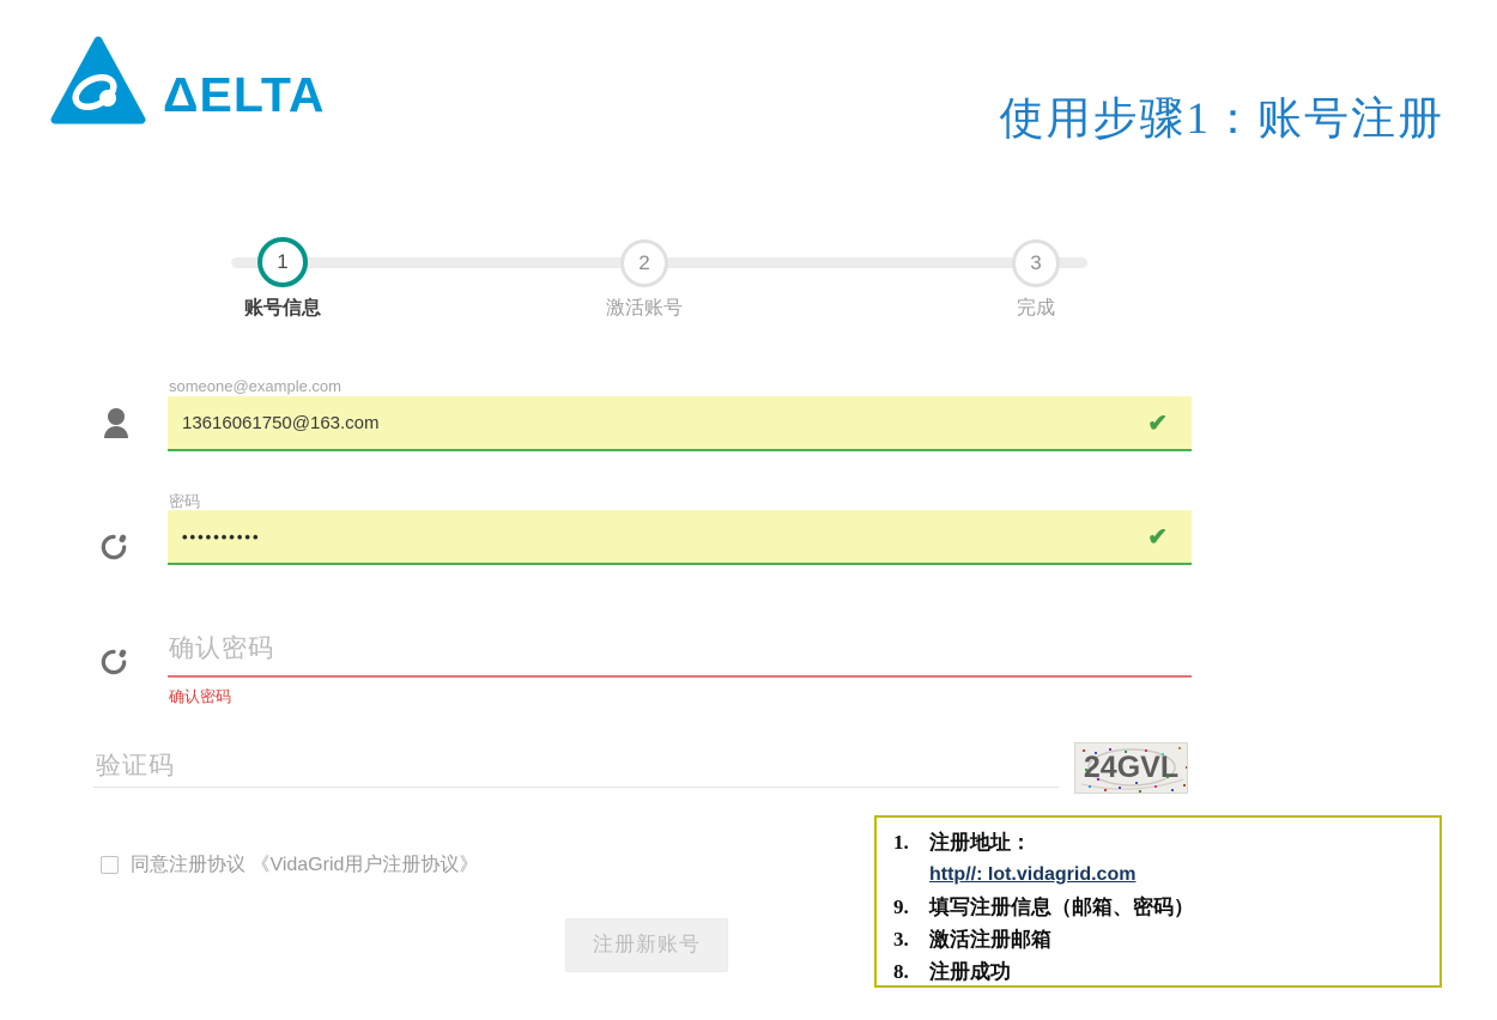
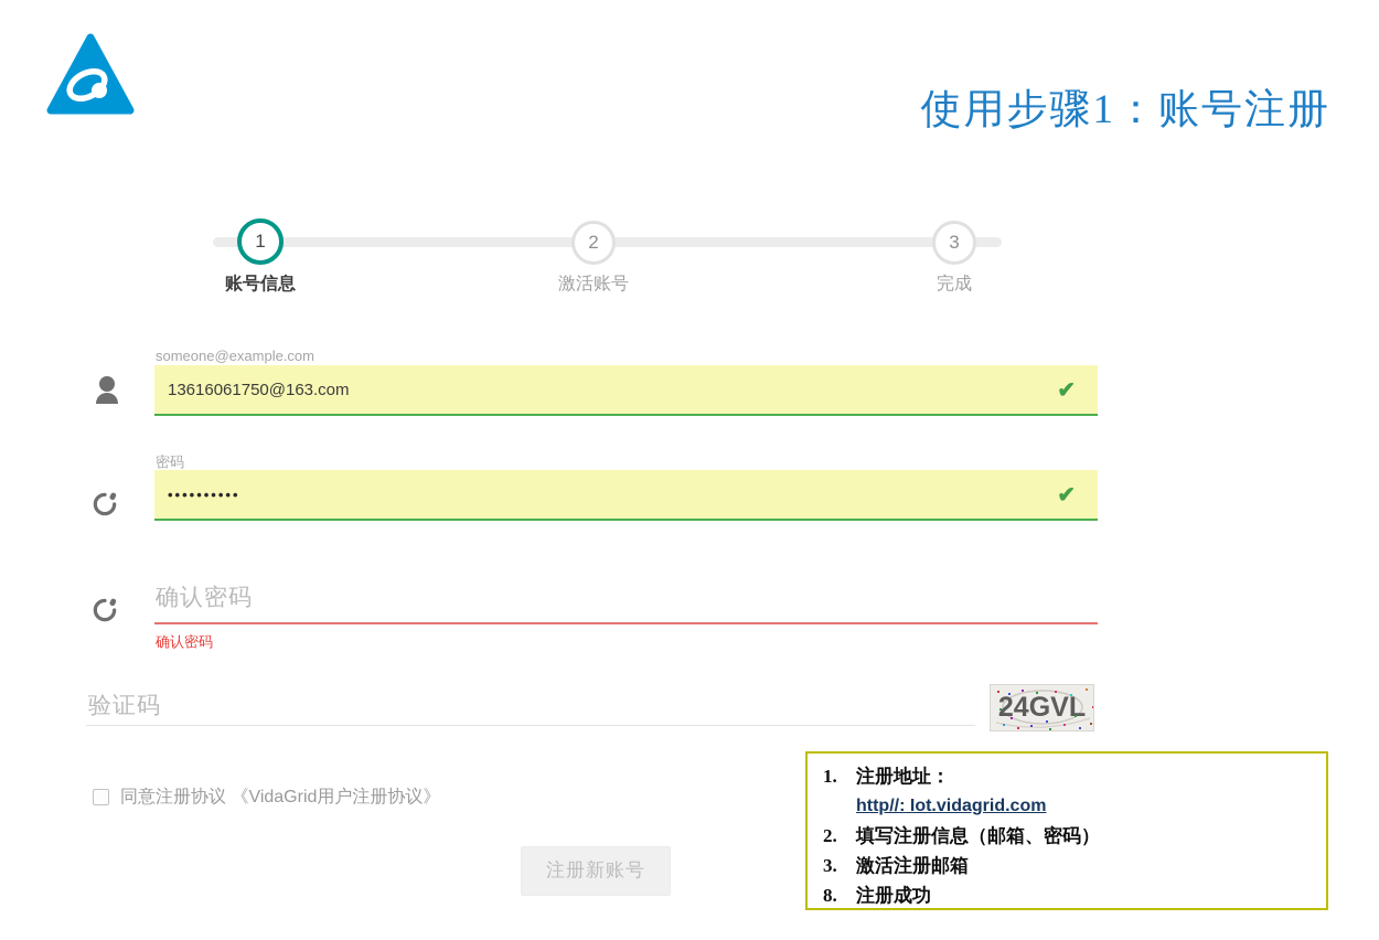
- ΔELTA
  使用步骤1：账号注册
  1
  2
  3
  账号信息
  激活账号
  完成
  someone@example.com
  13616061750@163.com
  ✔
  密码
  ••••••••••
  ✔
  确认密码
  确认密码
  验证码
  24GVL
  同意注册协议 《VidaGrid用户注册协议》
  注册新账号
  1.
  注册地址：
  http//: Iot.vidagrid.com
- 9.
+ 2.
  填写注册信息（邮箱、密码）
  3.
  激活注册邮箱
  8.
  注册成功
